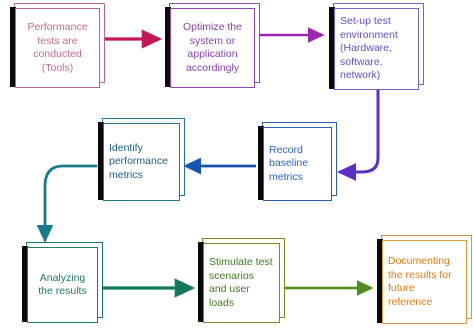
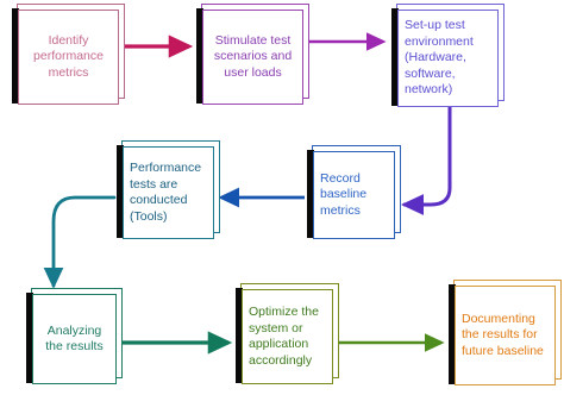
- Performance tests are conducted (Tools)
+ Identify performance metrics
- Optimize the system or application accordingly
+ Stimulate test scenarios and user loads
  Set-up test environment (Hardware, software, network)
- Identify performance metrics
+ Performance tests are conducted (Tools)
  Record baseline metrics
  Analyzing the results
- Stimulate test scenarios and user loads
+ Optimize the system or application accordingly
- Documenting the results for future reference
+ Documenting the results for future baseline
